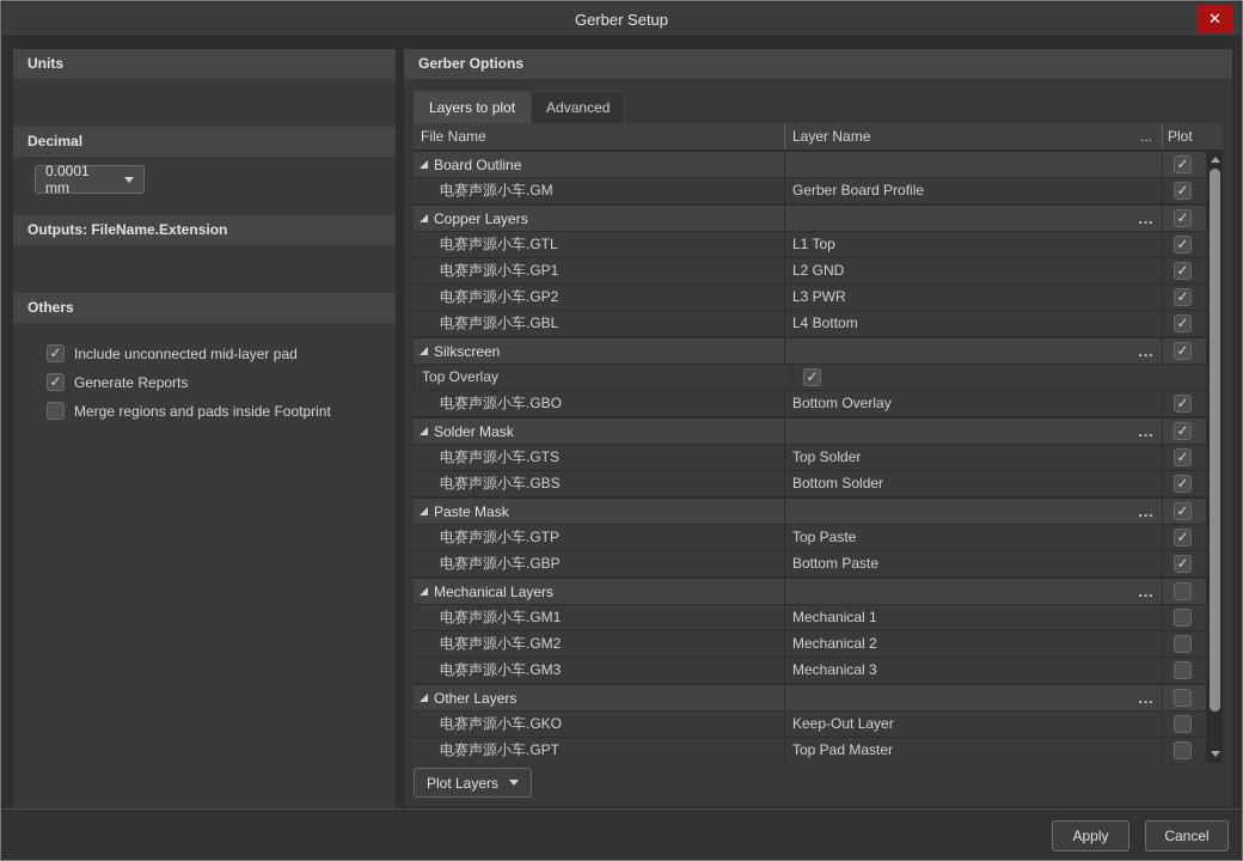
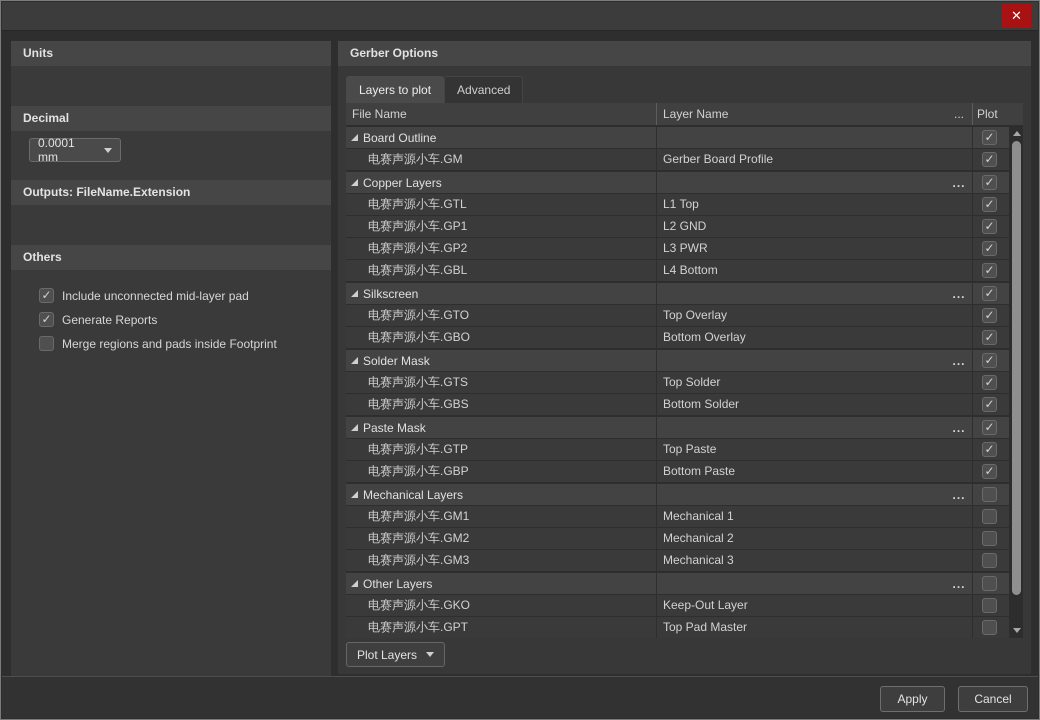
- Gerber Setup
  ✕
  Units
  Decimal
  0.0001 mm
  Outputs: FileName.Extension
  Others
  Include unconnected mid-layer pad
  Generate Reports
  Merge regions and pads inside Footprint
  Gerber Options
  Layers to plot
  Advanced
  File Name
  Layer Name
  ...
  Plot
  Board Outline
  电赛声源小车.GM
  Gerber Board Profile
  Copper Layers
  ...
  电赛声源小车.GTL
  L1 Top
  电赛声源小车.GP1
  L2 GND
  电赛声源小车.GP2
  L3 PWR
  电赛声源小车.GBL
  L4 Bottom
  Silkscreen
  ...
+ 电赛声源小车.GTO
  Top Overlay
  电赛声源小车.GBO
  Bottom Overlay
  Solder Mask
  ...
  电赛声源小车.GTS
  Top Solder
  电赛声源小车.GBS
  Bottom Solder
  Paste Mask
  ...
  电赛声源小车.GTP
  Top Paste
  电赛声源小车.GBP
  Bottom Paste
  Mechanical Layers
  ...
  电赛声源小车.GM1
  Mechanical 1
  电赛声源小车.GM2
  Mechanical 2
  电赛声源小车.GM3
  Mechanical 3
  Other Layers
  ...
  电赛声源小车.GKO
  Keep-Out Layer
  电赛声源小车.GPT
  Top Pad Master
  Plot Layers
  Apply
  Cancel
